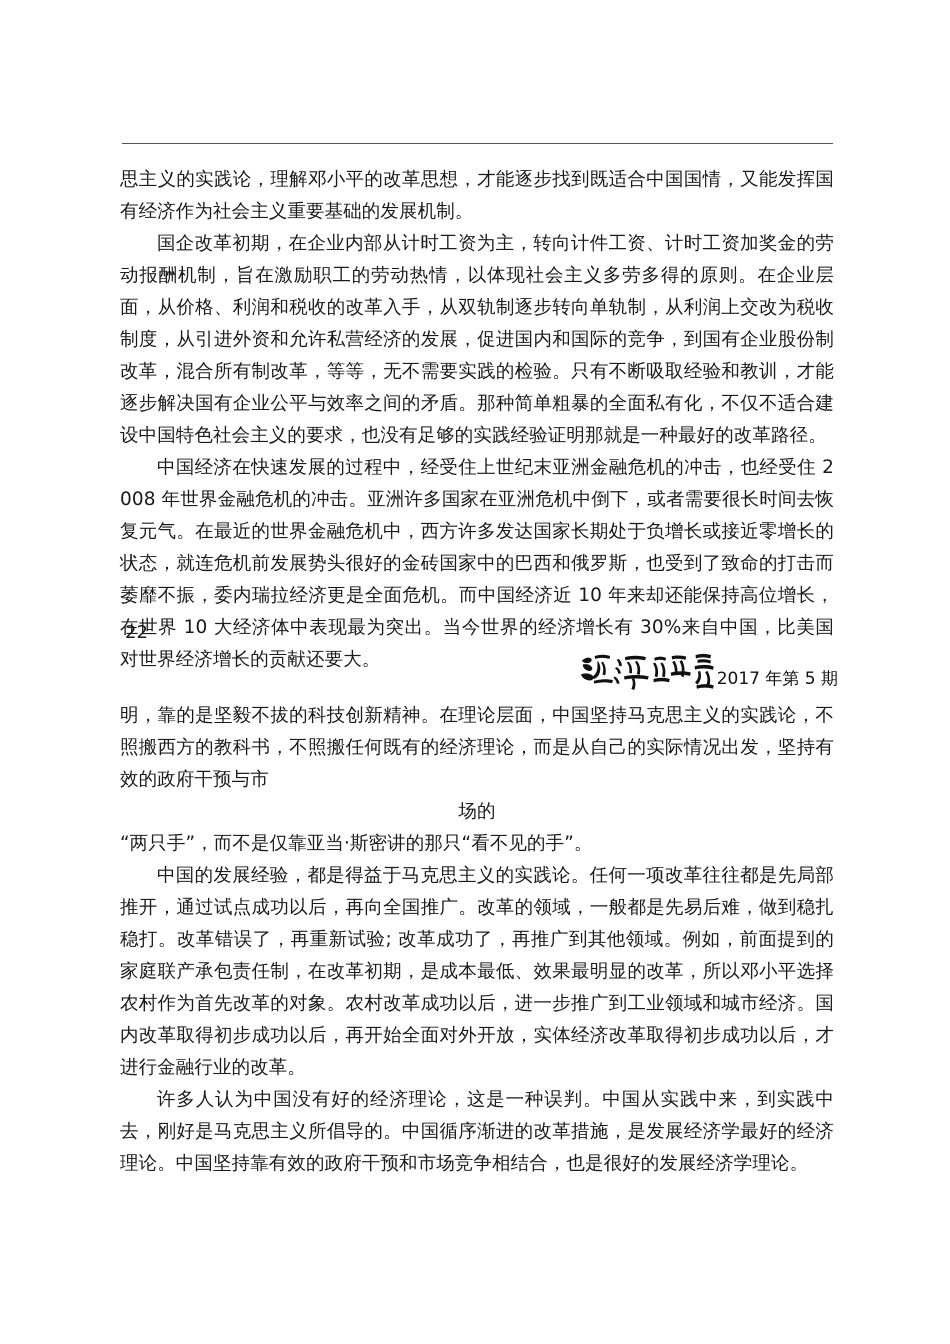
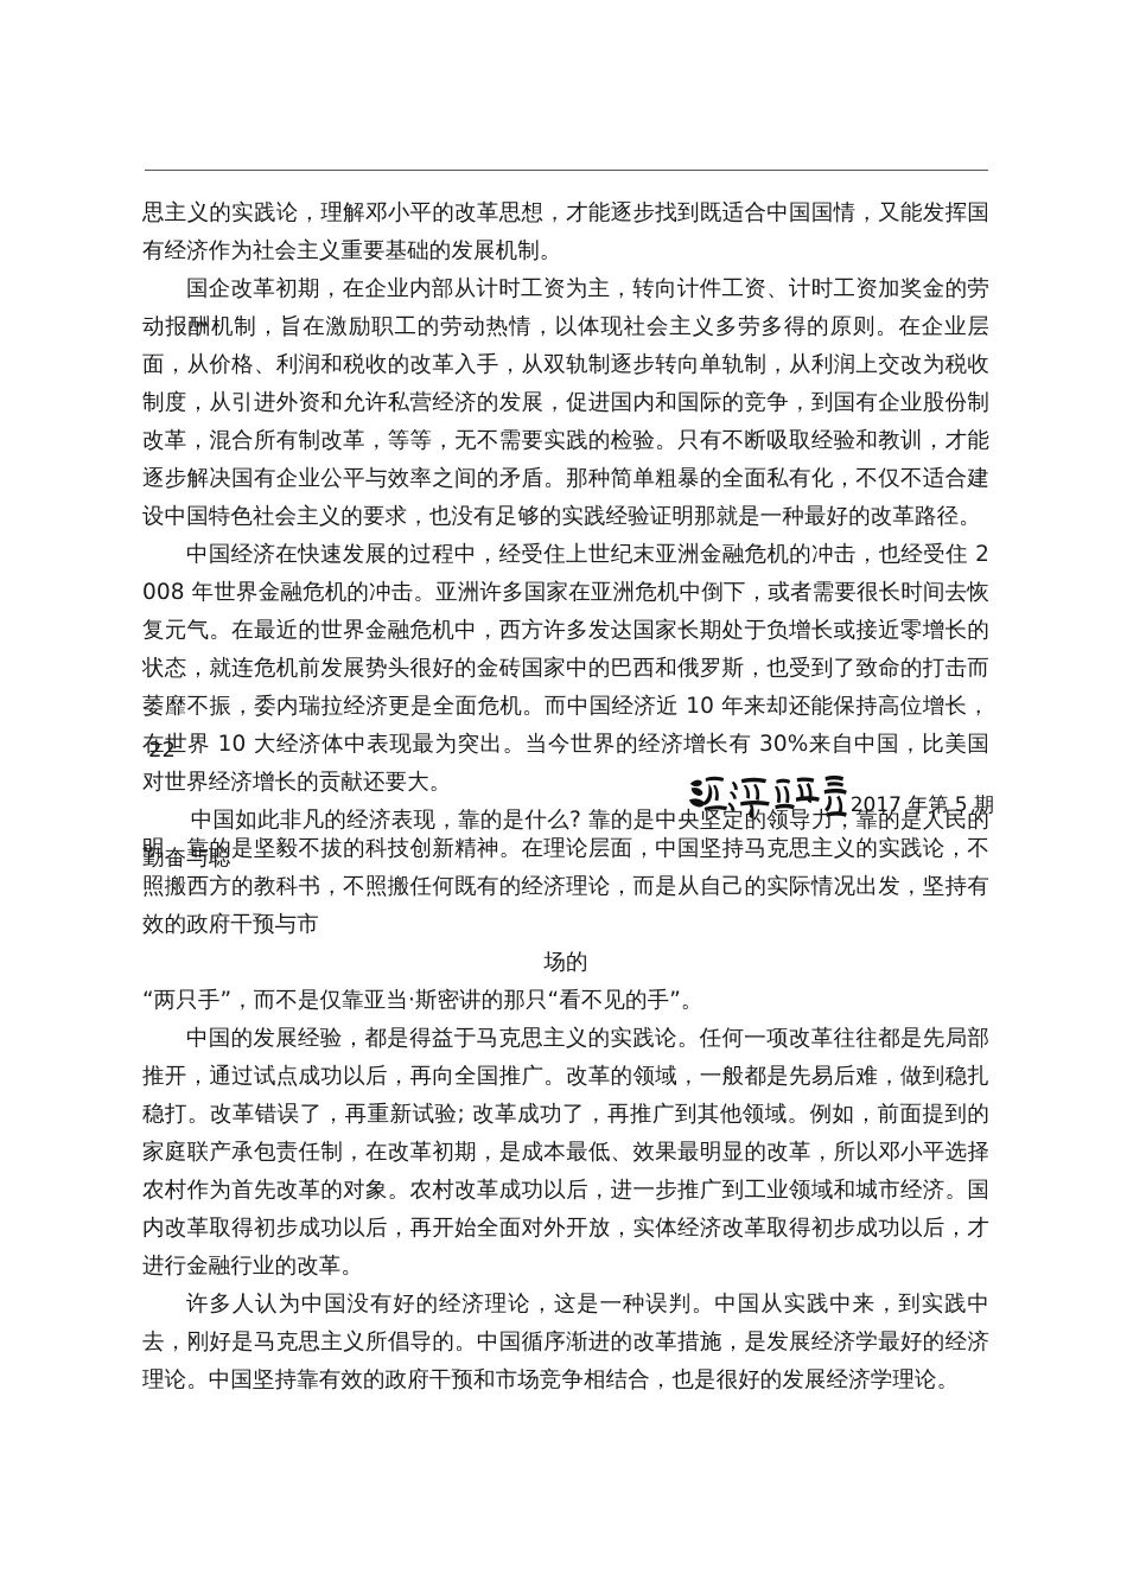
  思主义的实践论，理解邓小平的改革思想，才能逐步找到既适合中国国情，又能发挥国有经济作为社会主义重要基础的发展机制。
  国企改革初期，在企业内部从计时工资为主，转向计件工资、计时工资加奖金的劳动报酬机制，旨在激励职工的劳动热情，以体现社会主义多劳多得的原则。在企业层面，从价格、利润和税收的改革入手，从双轨制逐步转向单轨制，从利润上交改为税收制度，从引进外资和允许私营经济的发展，促进国内和国际的竞争，到国有企业股份制改革，混合所有制改革，等等，无不需要实践的检验。只有不断吸取经验和教训，才能逐步解决国有企业公平与效率之间的矛盾。那种简单粗暴的全面私有化，不仅不适合建设中国特色社会主义的要求，也没有足够的实践经验证明那就是一种最好的改革路径。
  中国经济在快速发展的过程中，经受住上世纪末亚洲金融危机的冲击，也经受住 2008 年世界金融危机的冲击。亚洲许多国家在亚洲危机中倒下，或者需要很长时间去恢复元气。在最近的世界金融危机中，西方许多发达国家长期处于负增长或接近零增长的状态，就连危机前发展势头很好的金砖国家中的巴西和俄罗斯，也受到了致命的打击而萎靡不振，委内瑞拉经济更是全面危机。而中国经济近 10 年来却还能保持高位增长，在世界 10 大经济体中表现最为突出。当今世界的经济增长有 30%来自中国，比美国对世界经济增长的贡献还要大。
+ 中国如此非凡的经济表现，靠的是什么? 靠的是中央坚定的领导力，靠的是人民的勤奋与聪
  22
  2017 年第 5 期
  明，靠的是坚毅不拔的科技创新精神。在理论层面，中国坚持马克思主义的实践论，不照搬西方的教科书，不照搬任何既有的经济理论，而是从自己的实际情况出发，坚持有效的政府干预与市
  场的
  “两只手”，而不是仅靠亚当·斯密讲的那只“看不见的手”。
  中国的发展经验，都是得益于马克思主义的实践论。任何一项改革往往都是先局部推开，通过试点成功以后，再向全国推广。改革的领域，一般都是先易后难，做到稳扎稳打。改革错误了，再重新试验; 改革成功了，再推广到其他领域。例如，前面提到的家庭联产承包责任制，在改革初期，是成本最低、效果最明显的改革，所以邓小平选择农村作为首先改革的对象。农村改革成功以后，进一步推广到工业领域和城市经济。国内改革取得初步成功以后，再开始全面对外开放，实体经济改革取得初步成功以后，才进行金融行业的改革。
  许多人认为中国没有好的经济理论，这是一种误判。中国从实践中来，到实践中去，刚好是马克思主义所倡导的。中国循序渐进的改革措施，是发展经济学最好的经济理论。中国坚持靠有效的政府干预和市场竞争相结合，也是很好的发展经济学理论。
